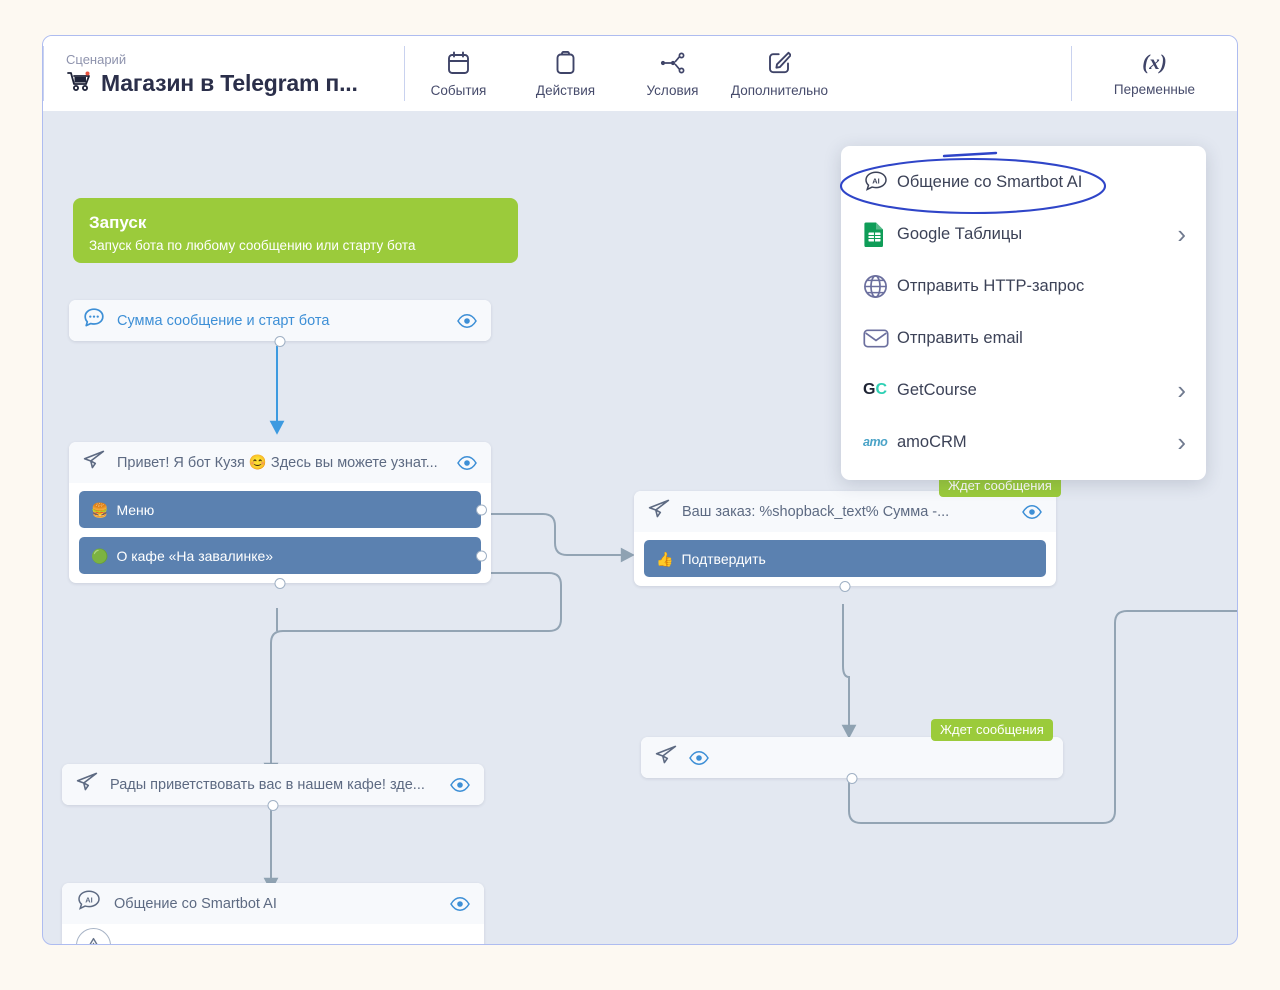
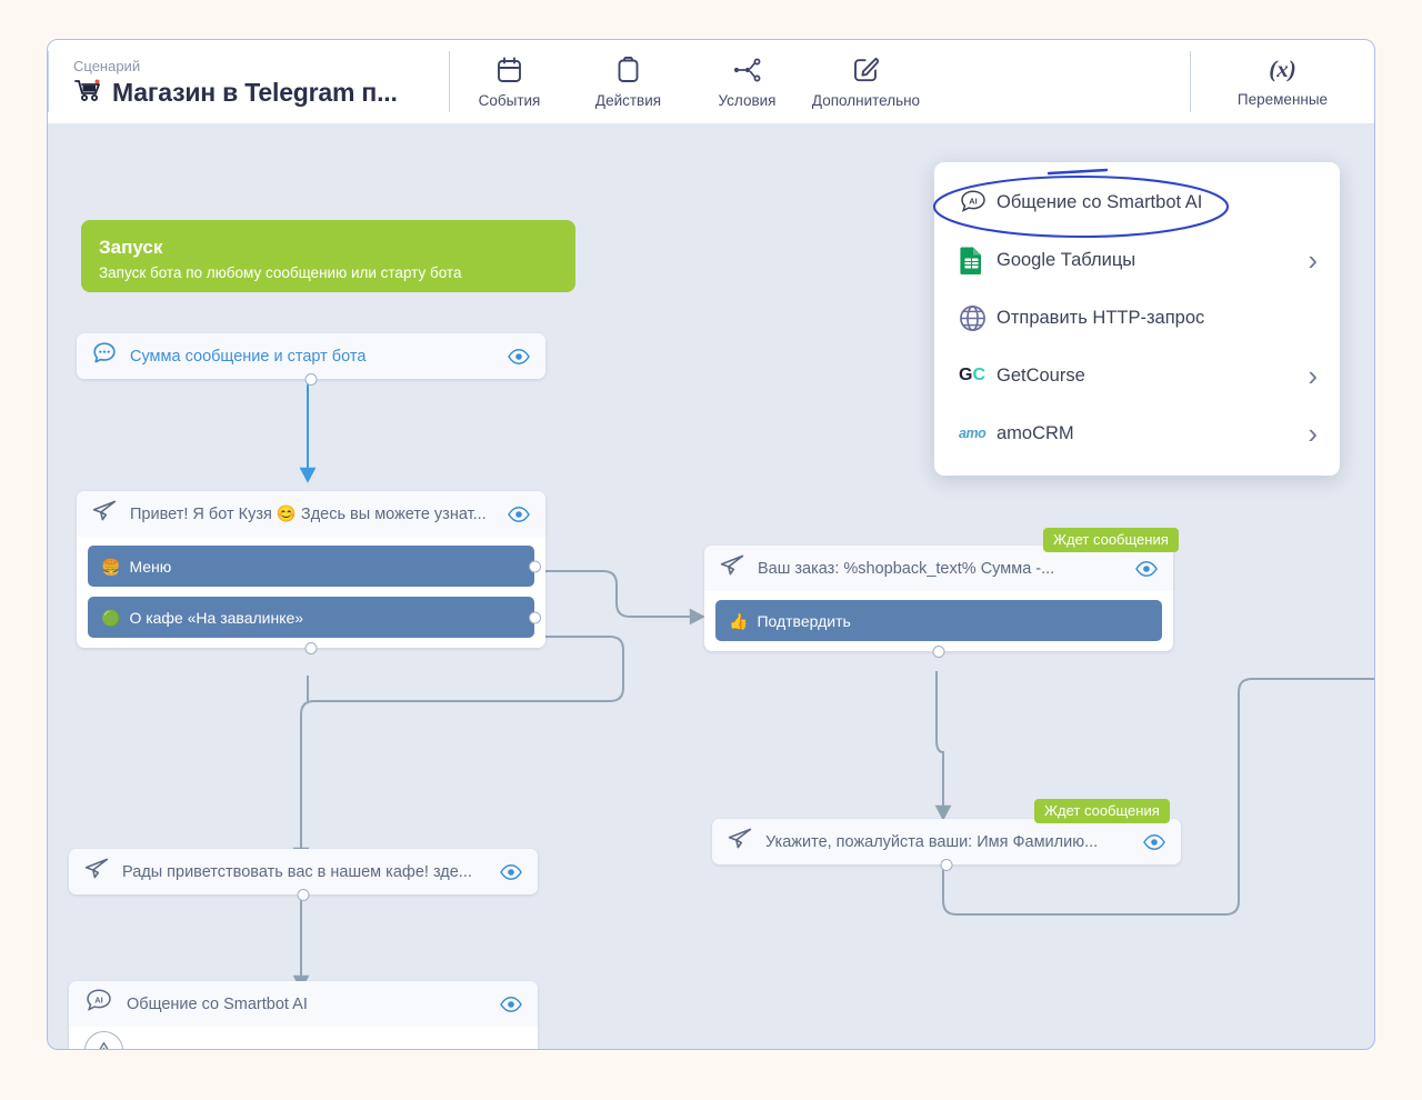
  Сценарий
  Магазин в Telegram п...
  События
  Действия
  Условия
  Дополнительно
  (x)
  Переменные
  Запуск
  Запуск бота по любому сообщению или старту бота
  Сумма сообщение и старт бота
  Привет! Я бот Кузя 😊 Здесь вы можете узнат...
  🍔
  Меню
  🟢
  О кафе «На завалинке»
  Ждет сообщения
  Ваш заказ: %shopback_text% Сумма -...
  👍
  Подтвердить
  Ждет сообщения
+ Укажите, пожалуйста ваши: Имя Фамилию...
  Рады приветствовать вас в нашем кафе! зде...
  AI
  Общение со Smartbot AI
  AI
  Общение со Smartbot AI
  Google Таблицы
  ›
  Отправить HTTP-запрос
- Отправить email
  G
  C
  GetCourse
  ›
  amo
  amoCRM
  ›
